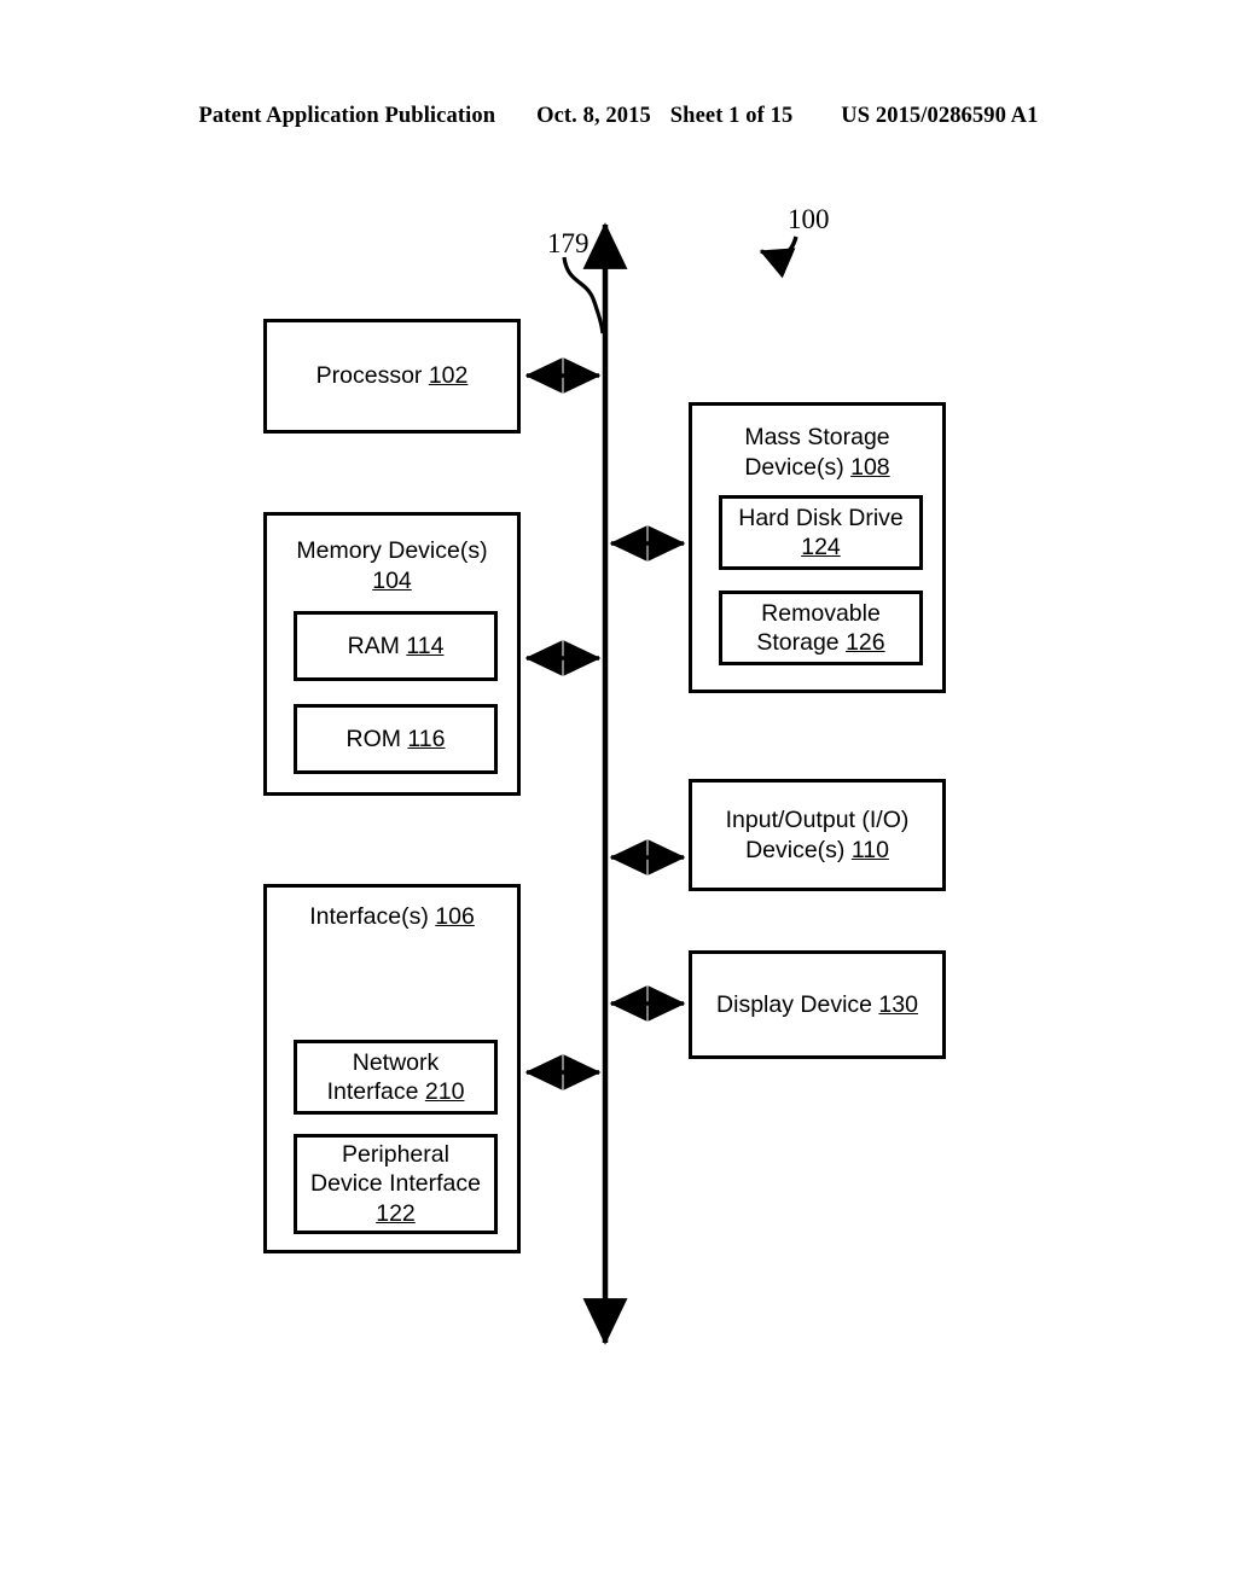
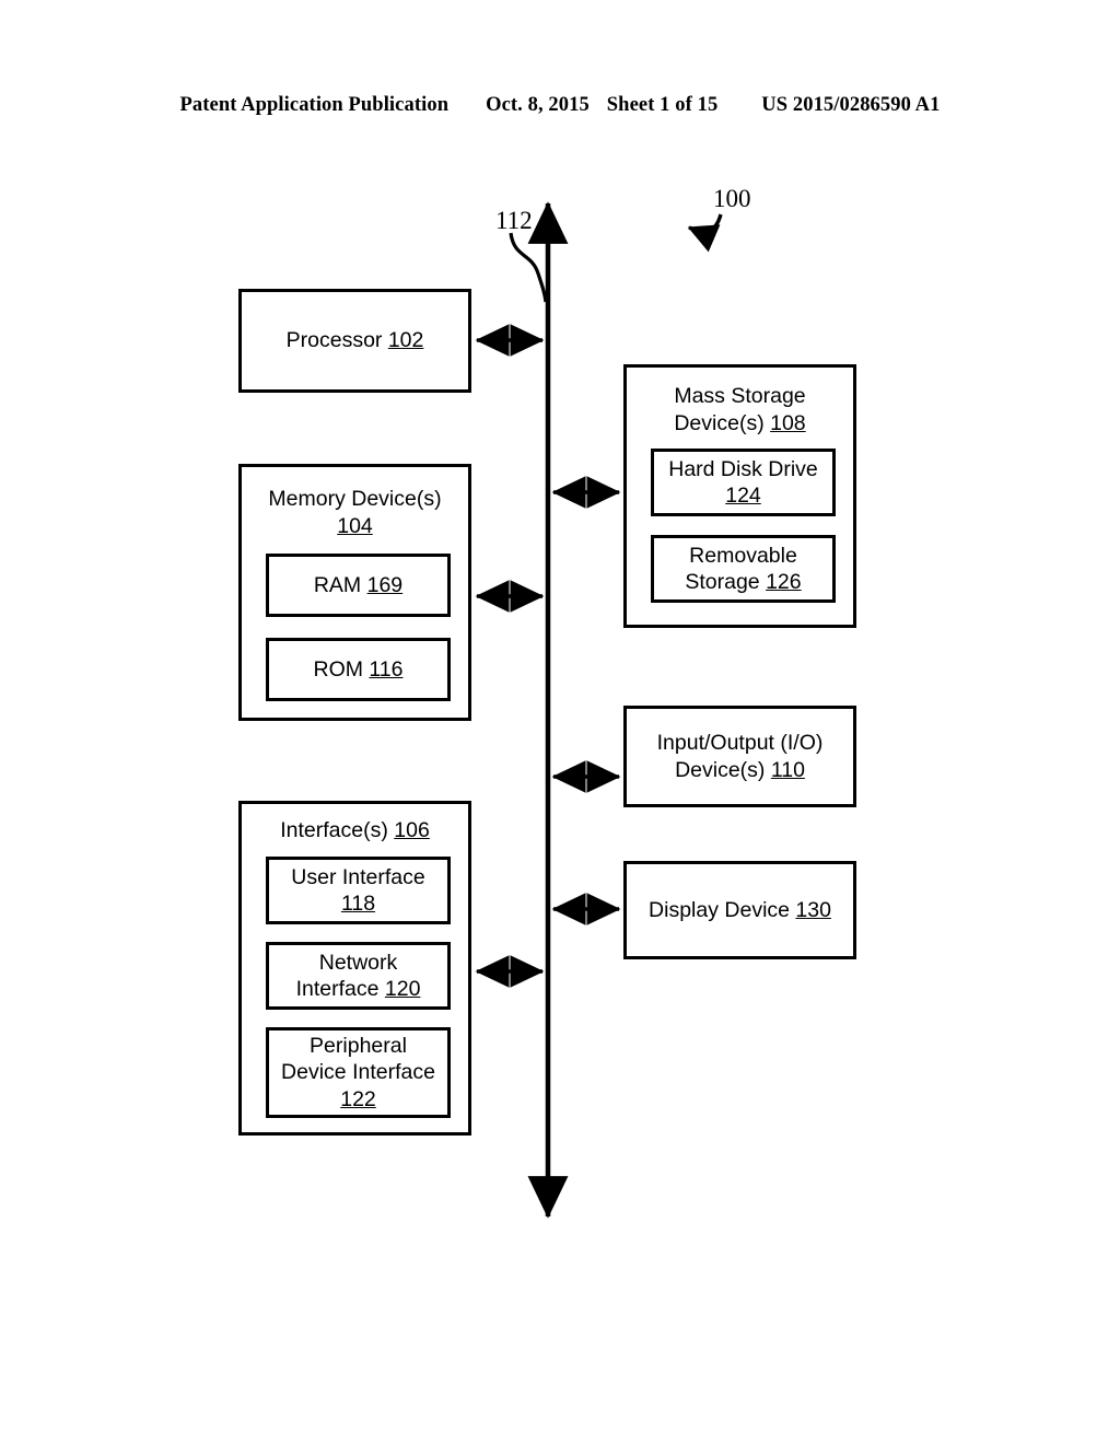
  Patent Application Publication Oct. 8, 2015 Sheet 1 of 15 US 2015/0286590 A1
  100
- 179
+ 112
  Processor 102
  Memory Device(s)
  104
- RAM 114
+ RAM 169
  ROM 116
  Interface(s) 106
+ User Interface
+ 118
  Network
- Interface 210
+ Interface 120
  Peripheral
  Device Interface
  122
  Mass Storage
  Device(s) 108
  Hard Disk Drive
  124
  Removable
  Storage 126
  Input/Output (I/O)
  Device(s) 110
  Display Device 130
